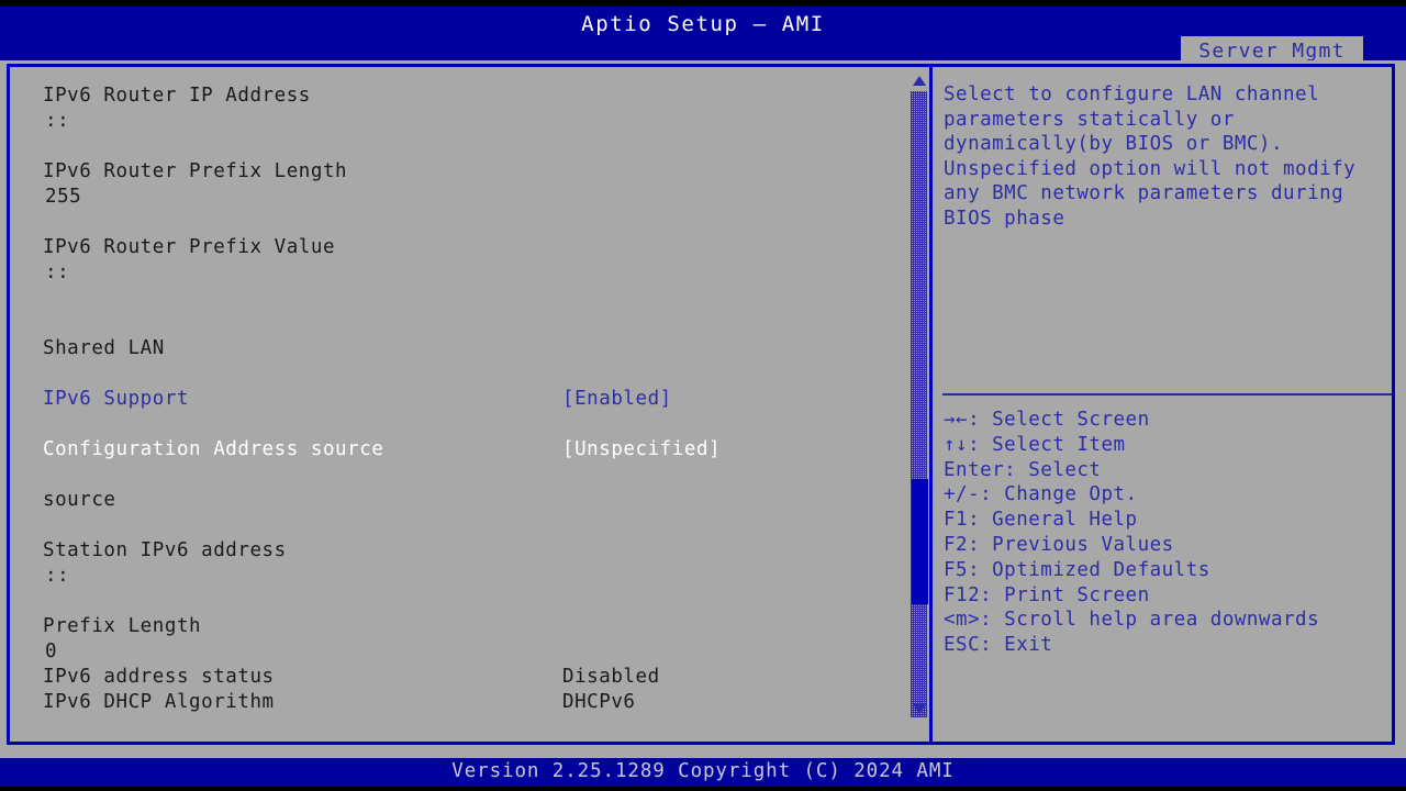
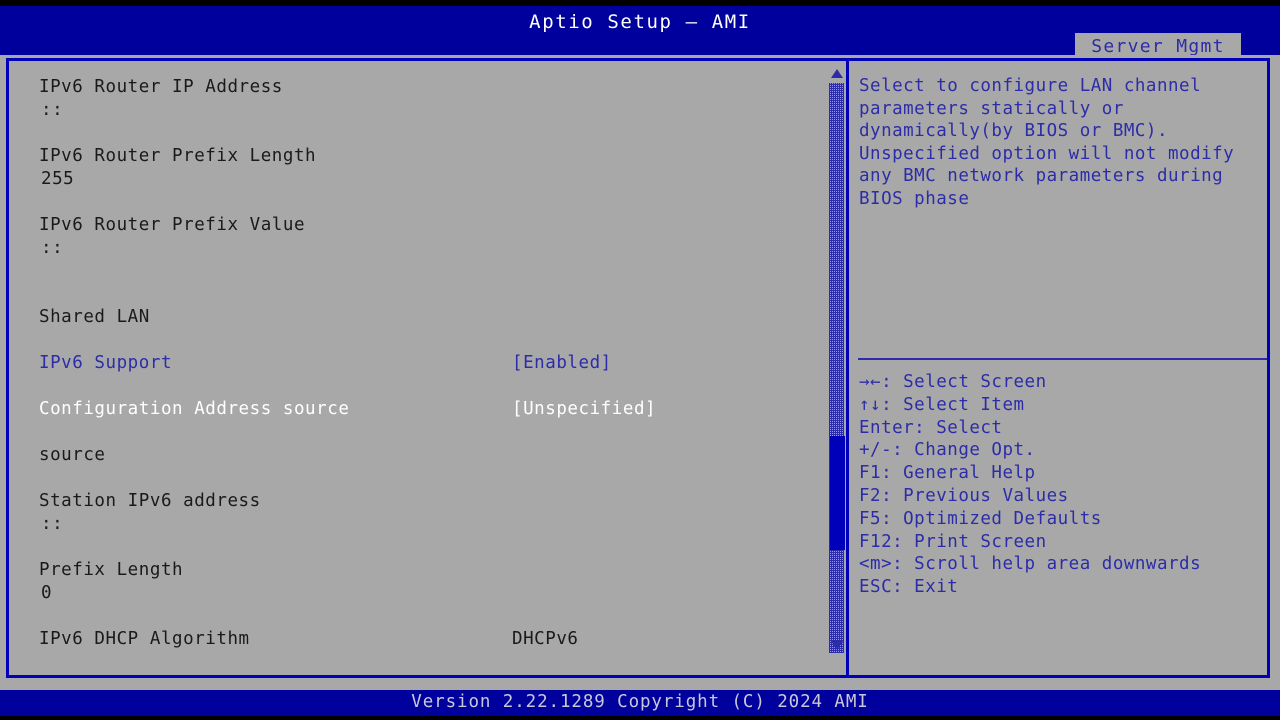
  Aptio Setup – AMI
  Server Mgmt
  IPv6 Router IP Address
  ::
  IPv6 Router Prefix Length
  255
  IPv6 Router Prefix Value
  ::
  Shared LAN
  IPv6 Support
  [Enabled]
  Configuration Address source
  [Unspecified]
  source
  Station IPv6 address
  ::
  Prefix Length
  0
- IPv6 address status
- Disabled
  IPv6 DHCP Algorithm
  DHCPv6
  Select to configure LAN channel parameters statically or dynamically(by BIOS or BMC). Unspecified option will not modify any BMC network parameters during BIOS phase
  →←: Select Screen
  ↑↓: Select Item
  Enter: Select
  +/-: Change Opt.
  F1: General Help
  F2: Previous Values
  F5: Optimized Defaults
  F12: Print Screen
  <m>: Scroll help area downwards
  ESC: Exit
- Version 2.25.1289 Copyright (C) 2024 AMI
+ Version 2.22.1289 Copyright (C) 2024 AMI
